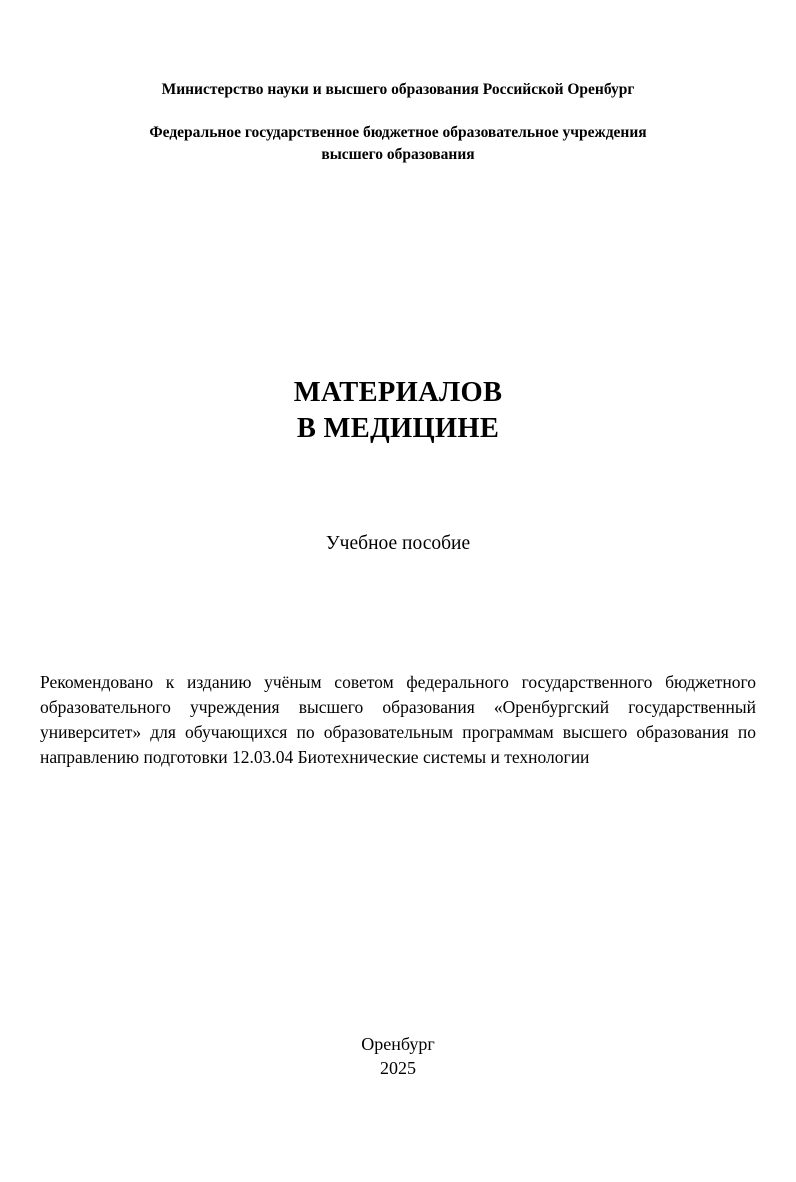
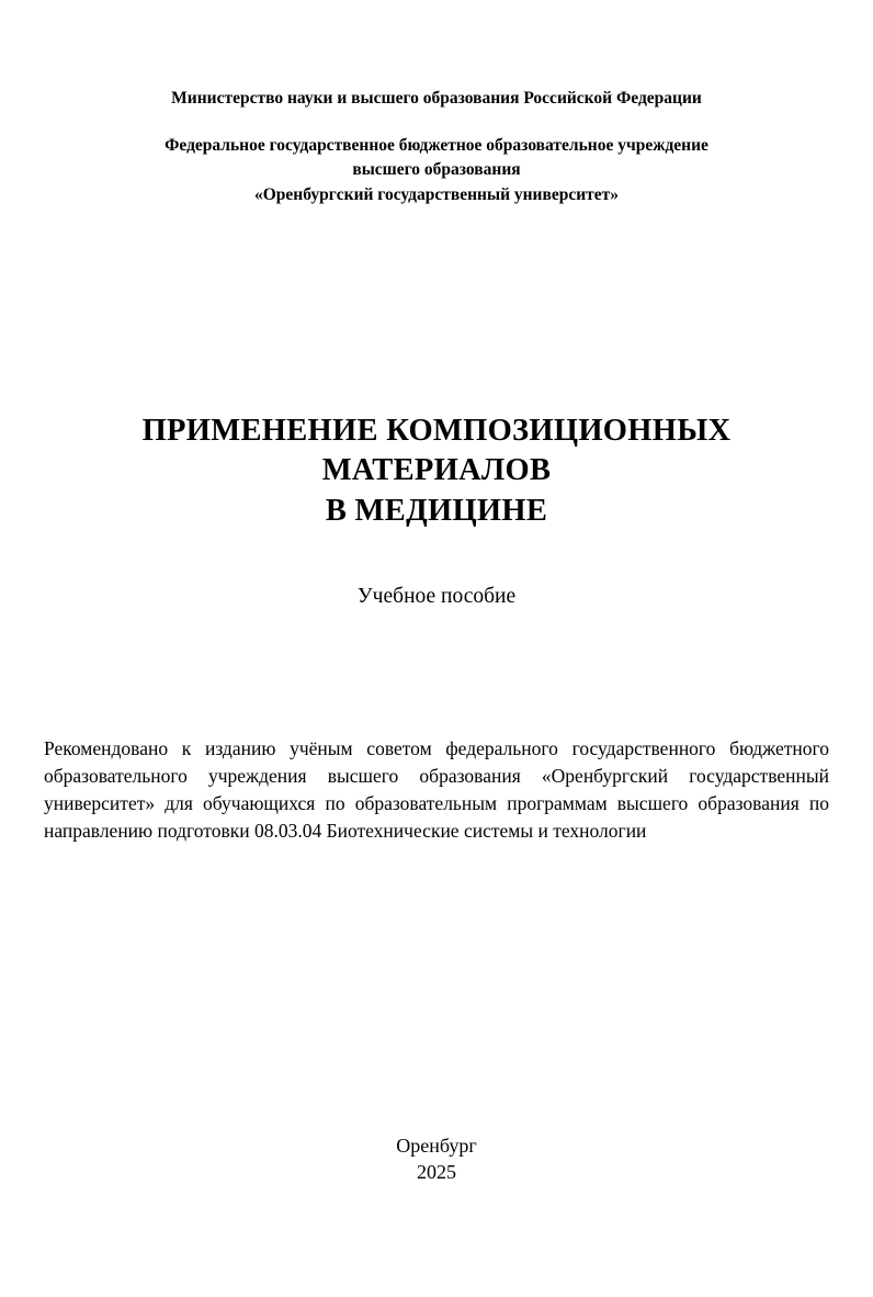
- Министерство науки и высшего образования Российской Оренбург
+ Министерство науки и высшего образования Российской Федерации
- Федеральное государственное бюджетное образовательное учреждения
+ Федеральное государственное бюджетное образовательное учреждение
  высшего образования
+ «Оренбургский государственный университет»
+ ПРИМЕНЕНИЕ КОМПОЗИЦИОННЫХ
  МАТЕРИАЛОВ
  В МЕДИЦИНЕ
  Учебное пособие
- Рекомендовано к изданию учёным советом федерального государственного бюджетного образовательного учреждения высшего образования «Оренбургский государственный университет» для обучающихся по образовательным программам высшего образования по направлению подготовки 12.03.04 Биотехнические системы и технологии
+ Рекомендовано к изданию учёным советом федерального государственного бюджетного образовательного учреждения высшего образования «Оренбургский государственный университет» для обучающихся по образовательным программам высшего образования по направлению подготовки 08.03.04 Биотехнические системы и технологии
  Оренбург
  2025
